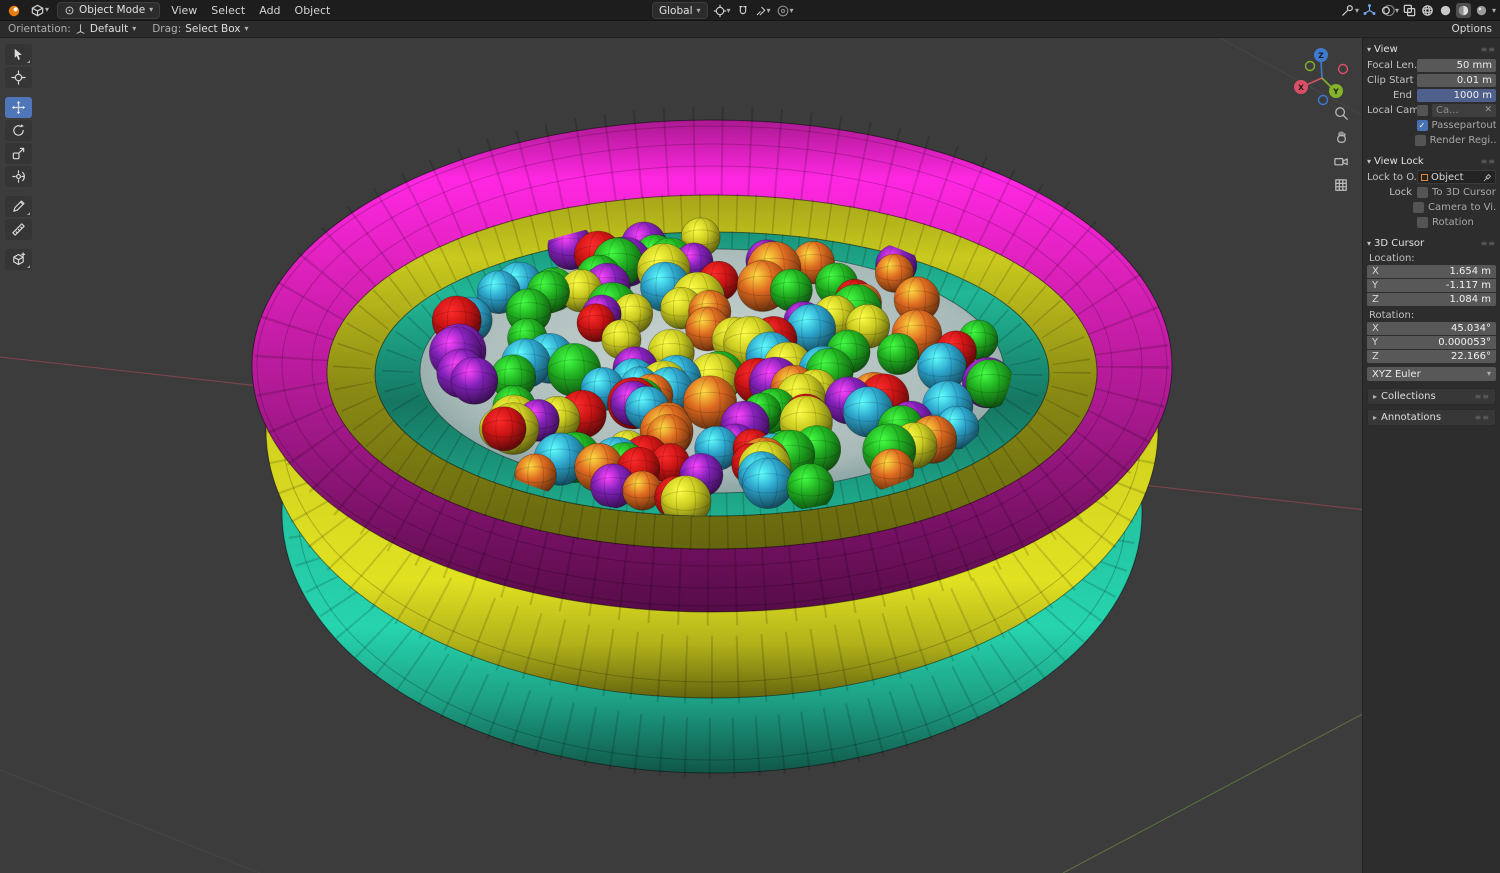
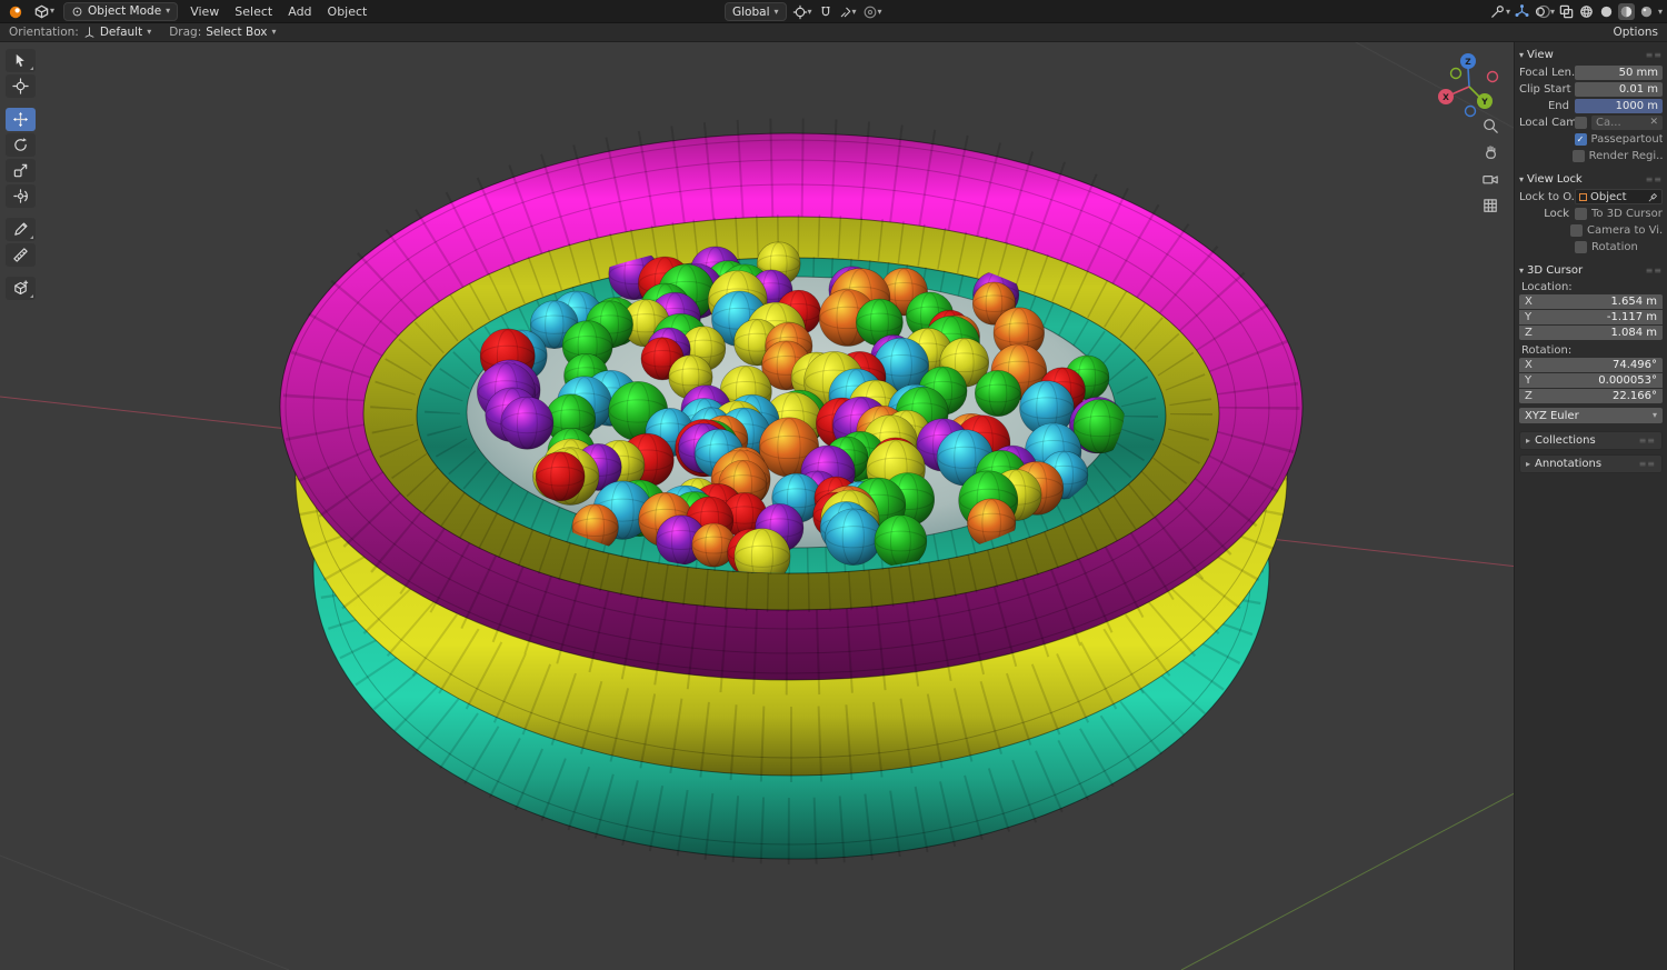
  ▾
  Object Mode
  ▾
  View
  Select
  Add
  Object
  Global
  ▾
  ▾
  ▾
  ▾
  ▾
  ▾
  ▾
  Orientation:
  Default
  ▾
  Drag:
  Select Box
  ▾
  Options
  Z
  X
  Y
  ▾
  View
  ≡≡
  Focal Len.
  50 mm
  Clip Start
  0.01 m
  End
  1000 m
  Local Cam
  Ca...
  ✕
  ✓
  Passepartout
  Render Regi..
  ▾
  View Lock
  ≡≡
  Lock to O.
  Object
  Lock
  To 3D Cursor
  Camera to Vi.
  Rotation
  ▾
  3D Cursor
  ≡≡
  Location:
  X
  1.654 m
  Y
  -1.117 m
  Z
  1.084 m
  Rotation:
  X
- 45.034°
+ 74.496°
  Y
  0.000053°
  Z
  22.166°
  XYZ Euler
  ▾
  ▸
  Collections
  ≡≡
  ▸
  Annotations
  ≡≡
